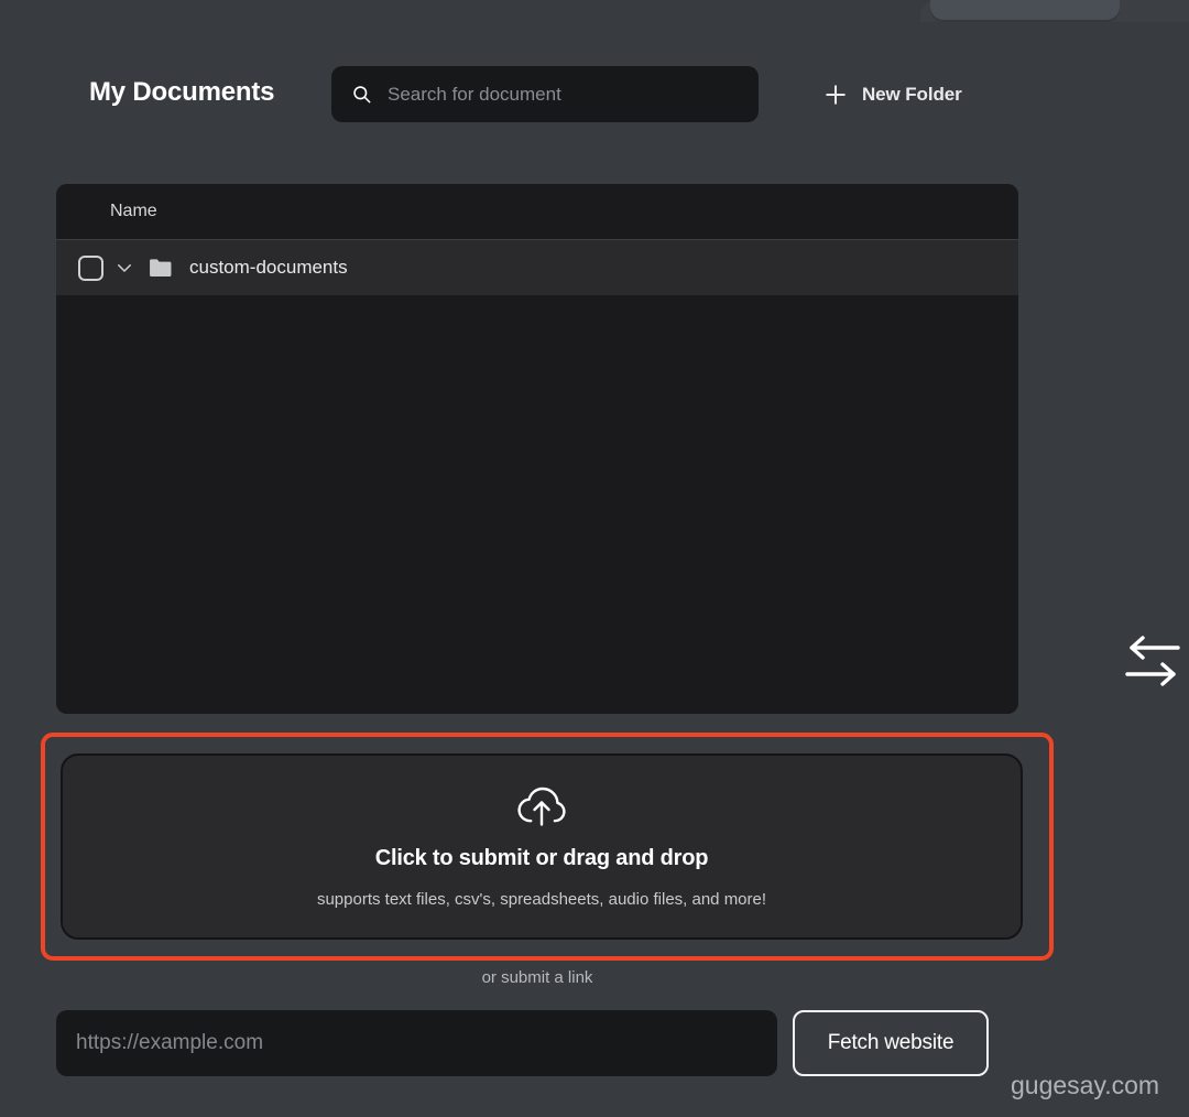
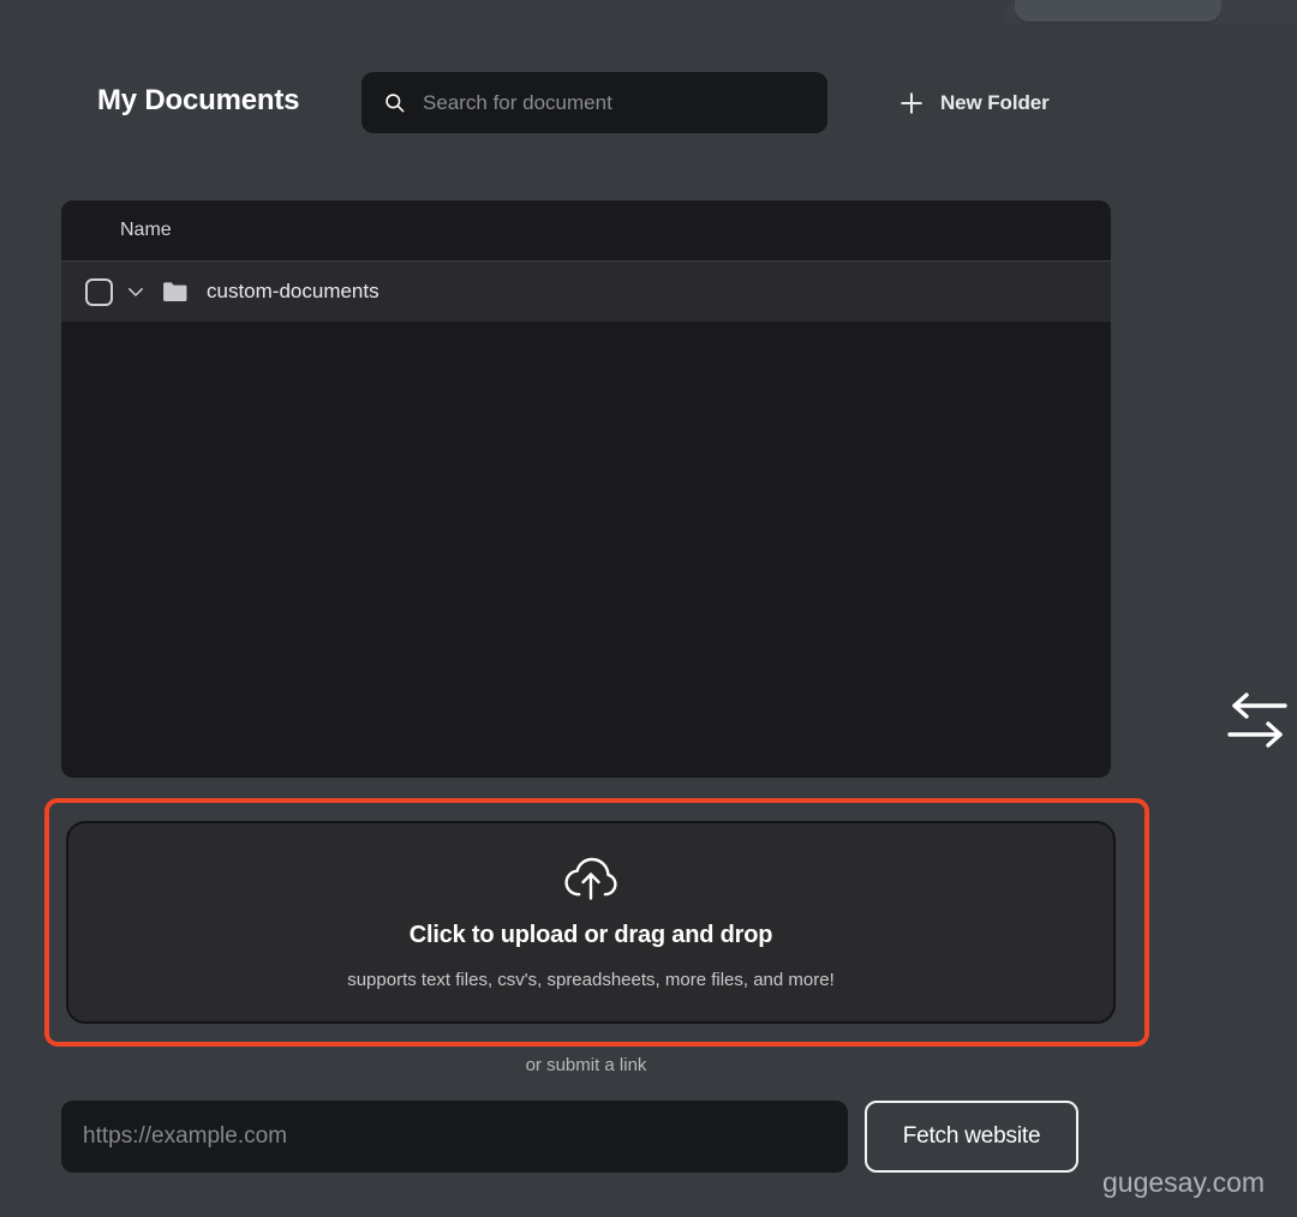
  My Documents
  Search for document
  New Folder
  Name
  custom-documents
- Click to submit or drag and drop
+ Click to upload or drag and drop
- supports text files, csv's, spreadsheets, audio files, and more!
+ supports text files, csv's, spreadsheets, more files, and more!
  or submit a link
  https://example.com
  Fetch website
  gugesay.com
